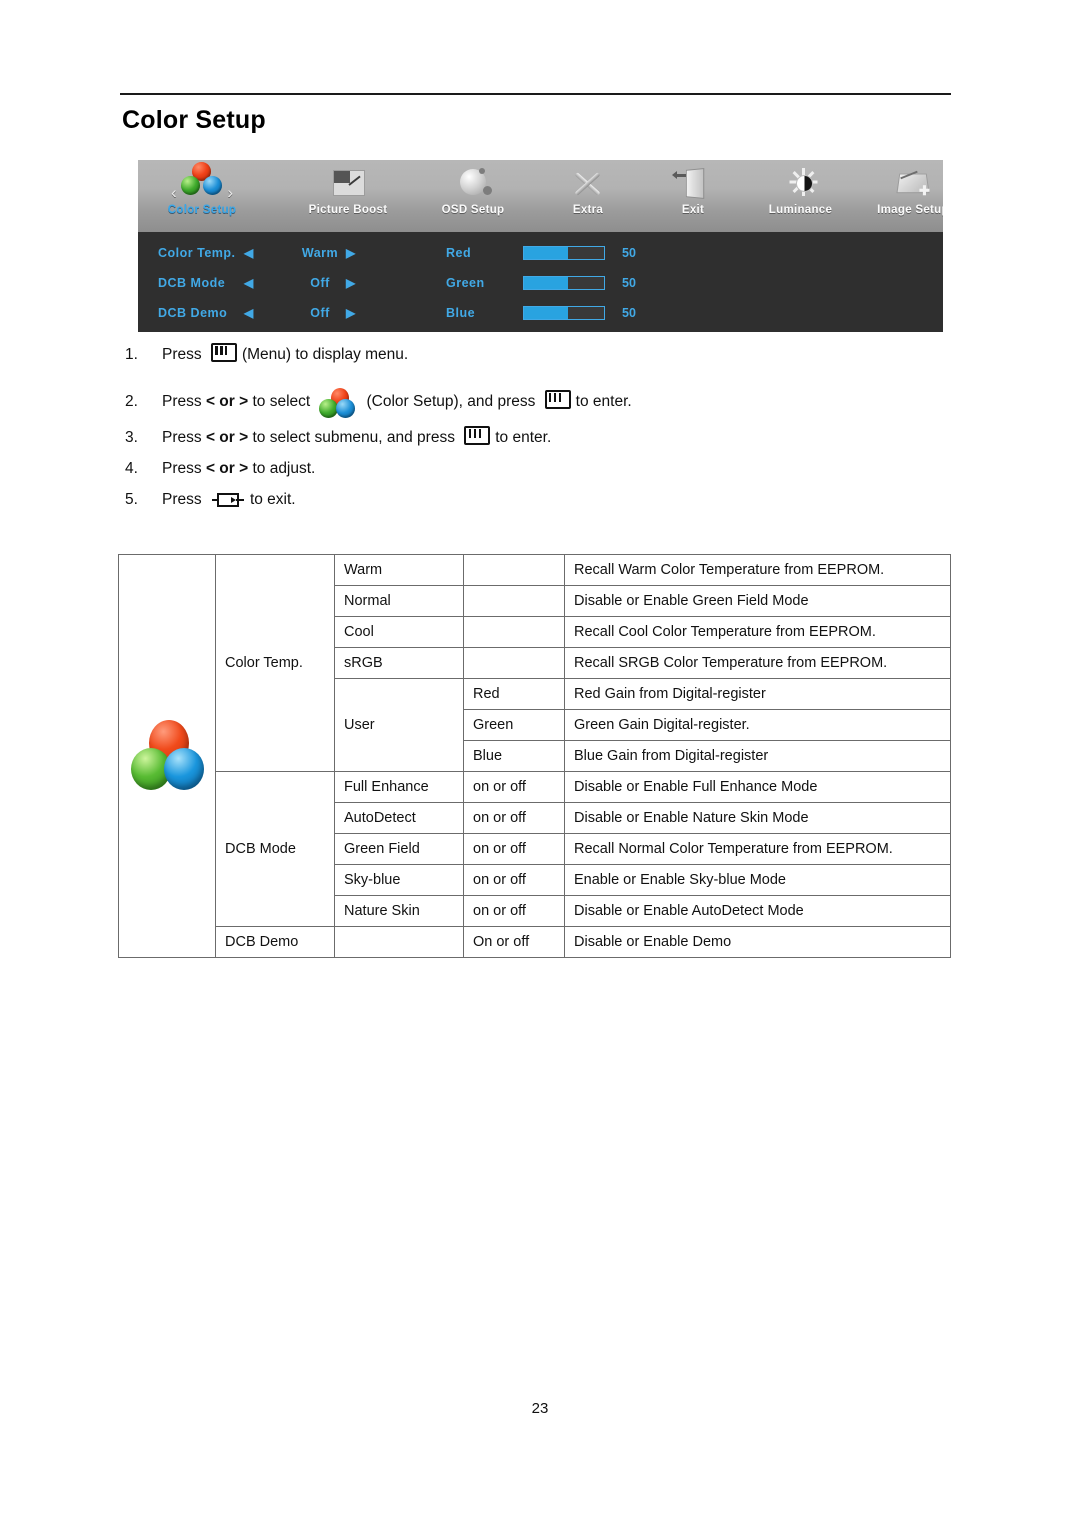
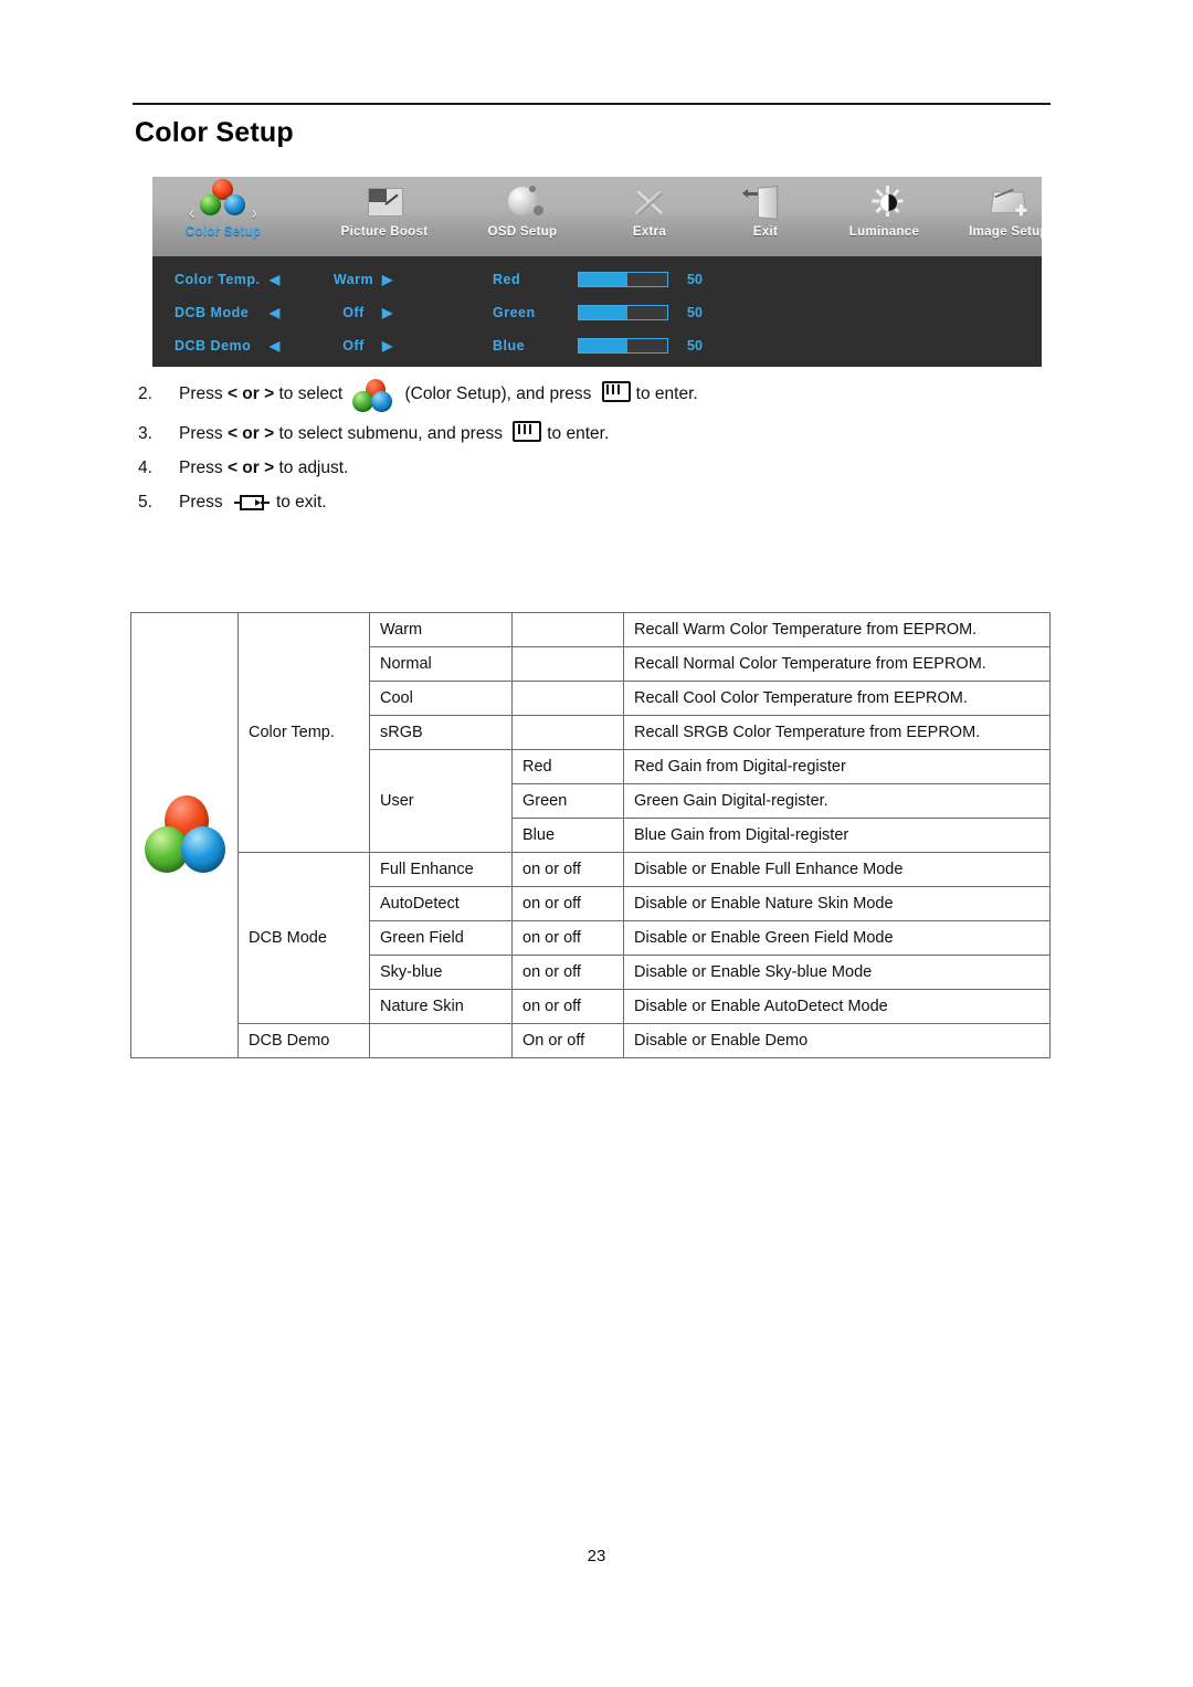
  Color Setup
  ‹
  ›
  Color Setup
  Picture Boost
  OSD Setup
  Extra
  Exit
  Luminance
  ✚
  Image Setu
  Color Temp.
  ◀
  Warm
  ▶
  Red
  50
  DCB Mode
  ◀
  Off
  ▶
  Green
  50
  DCB Demo
  ◀
  Off
  ▶
  Blue
  50
- 1. Press (Menu) to display menu.
  2. Press < or > to select (Color Setup), and press to enter.
  3. Press < or > to select submenu, and press to enter.
  4. Press < or > to adjust.
  5. Press to exit.
  	Color Temp.	Warm		Recall Warm Color Temperature from EEPROM.
- Normal		Disable or Enable Green Field Mode
+ Normal		Recall Normal Color Temperature from EEPROM.
  Cool		Recall Cool Color Temperature from EEPROM.
  sRGB		Recall SRGB Color Temperature from EEPROM.
  User	Red	Red Gain from Digital-register
  Green	Green Gain Digital-register.
  Blue	Blue Gain from Digital-register
  DCB Mode	Full Enhance	on or off	Disable or Enable Full Enhance Mode
  AutoDetect	on or off	Disable or Enable Nature Skin Mode
- Green Field	on or off	Recall Normal Color Temperature from EEPROM.
+ Green Field	on or off	Disable or Enable Green Field Mode
- Sky-blue	on or off	Enable or Enable Sky-blue Mode
+ Sky-blue	on or off	Disable or Enable Sky-blue Mode
  Nature Skin	on or off	Disable or Enable AutoDetect Mode
  DCB Demo		On or off	Disable or Enable Demo
  23
